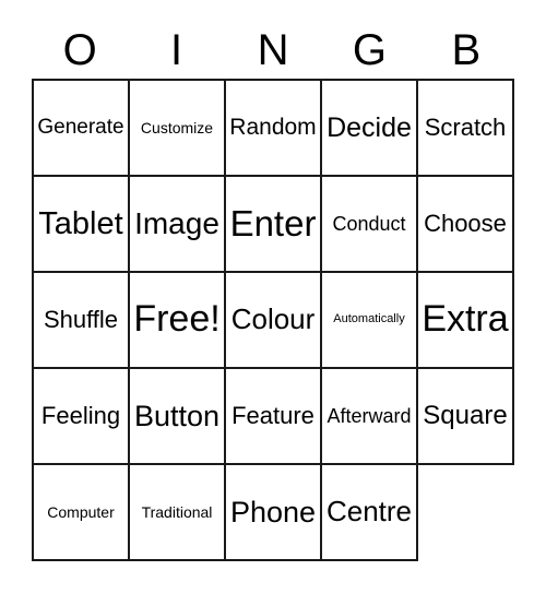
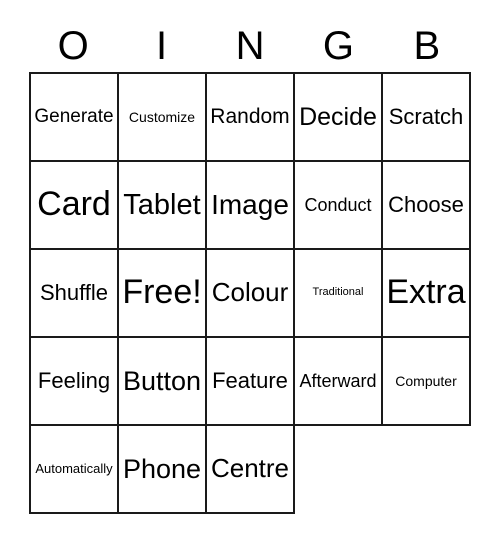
  O
  I
  N
  G
  B
  Generate
  Customize
  Random
  Decide
  Scratch
+ Card
  Tablet
  Image
- Enter
  Conduct
  Choose
  Shuffle
  Free!
  Colour
- Automatically
+ Traditional
  Extra
  Feeling
  Button
  Feature
  Afterward
- Square
  Computer
- Traditional
+ Automatically
  Phone
  Centre
